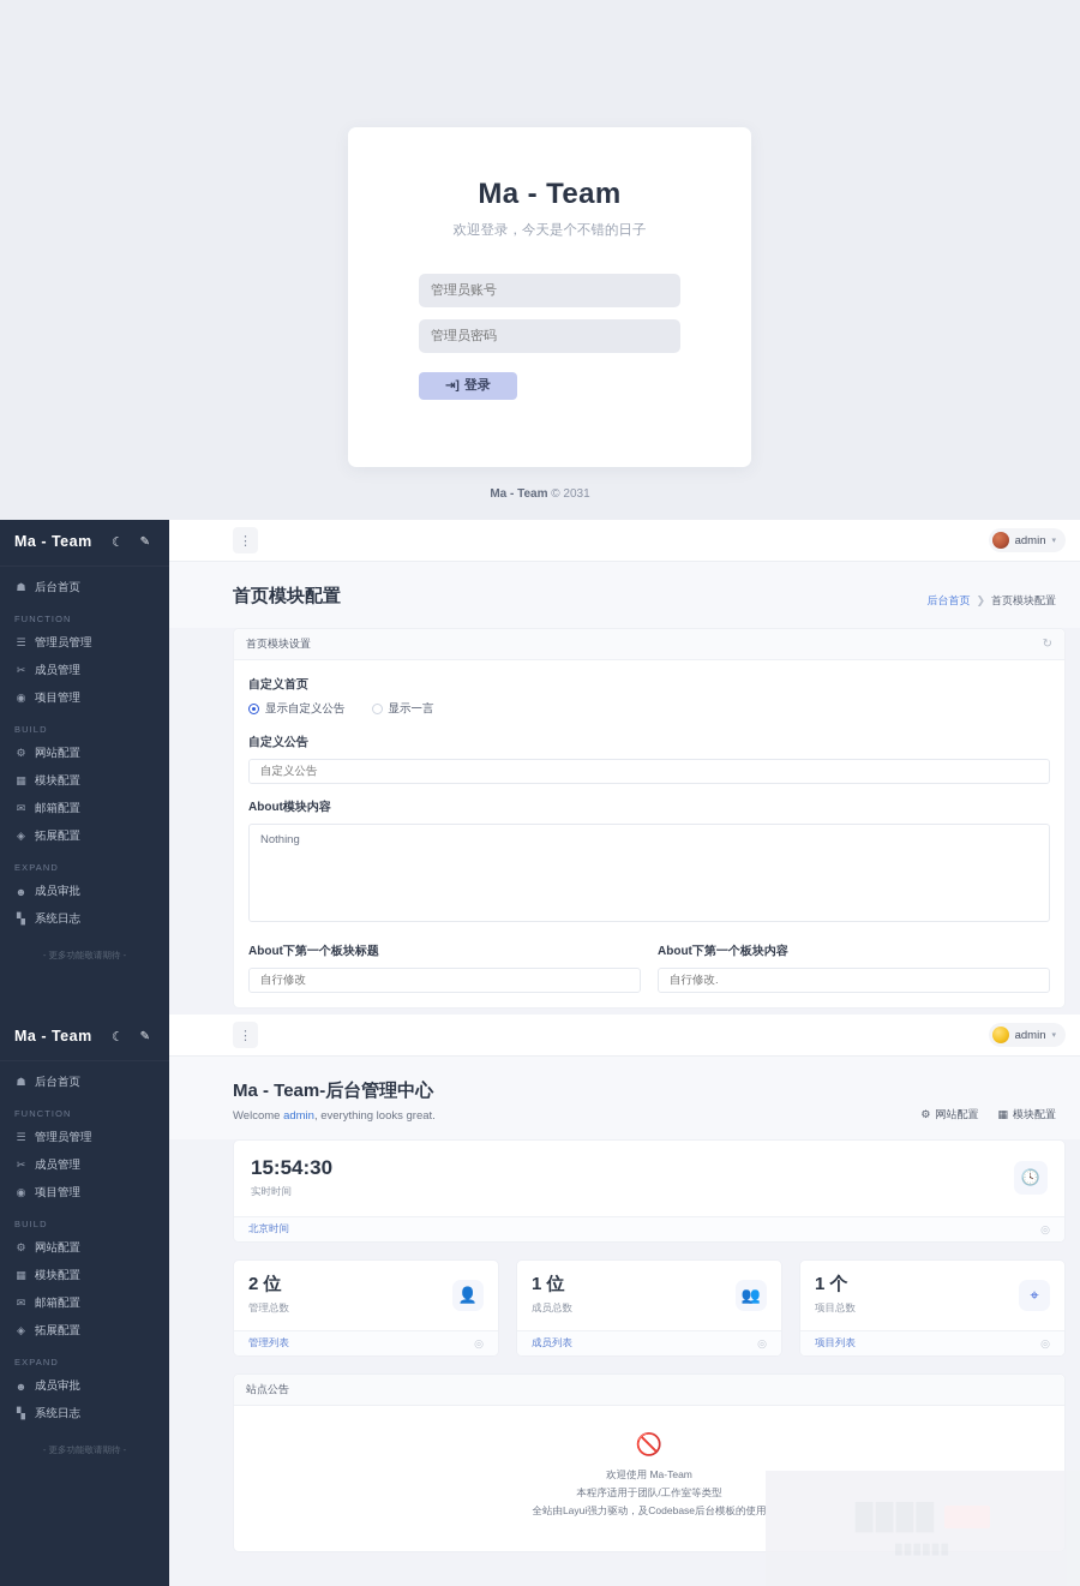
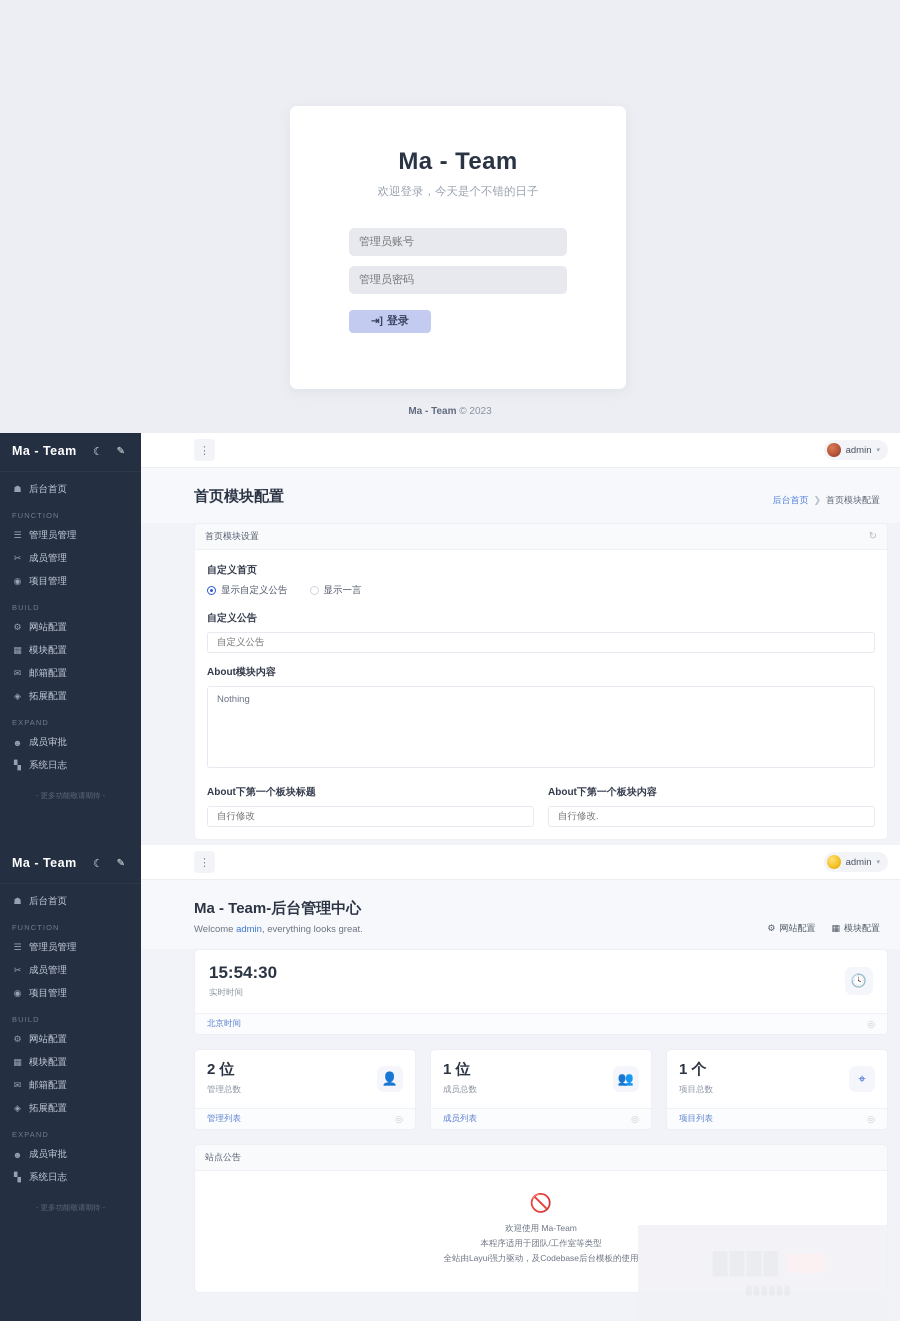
  Ma - Team
  欢迎登录，今天是个不错的日子
  管理员账号
  管理员密码
  ⇥]
  登录
- Ma - Team © 2031
+ Ma - Team © 2023
  Ma - Team
  ☾
  ✎
  ☗
  后台首页
  FUNCTION
  ☰
  管理员管理
  ✂
  成员管理
  ◉
  项目管理
  BUILD
  ⚙
  网站配置
  ▦
  模块配置
  ✉
  邮箱配置
  ◈
  拓展配置
  EXPAND
  ☻
  成员审批
  ▚
  系统日志
  - 更多功能敬请期待 -
  ⋮
  admin
  首页模块配置
  后台首页
  ❯
  首页模块配置
  首页模块设置
  ↻
  自定义首页
  显示自定义公告
  显示一言
  自定义公告
  自定义公告
  About模块内容
  Nothing
  About下第一个板块标题
  自行修改
  About下第一个板块内容
  自行修改.
  Ma - Team
  ☾
  ✎
  ☗
  后台首页
  FUNCTION
  ☰
  管理员管理
  ✂
  成员管理
  ◉
  项目管理
  BUILD
  ⚙
  网站配置
  ▦
  模块配置
  ✉
  邮箱配置
  ◈
  拓展配置
  EXPAND
  ☻
  成员审批
  ▚
  系统日志
  - 更多功能敬请期待 -
  ⋮
  admin
  Ma - Team-后台管理中心
  Welcome admin, everything looks great.
  ⚙
  网站配置
  ▦
  模块配置
  15:54:30
  实时时间
  🕓
  北京时间
  ◎
  2 位
  管理总数
  👤
  管理列表
  ◎
  1 位
  成员总数
  👥
  成员列表
  ◎
  1 个
  项目总数
  ⌖
  项目列表
  ◎
  站点公告
  🚫
  欢迎使用 Ma-Team
  本程序适用于团队/工作室等类型
  全站由Layui强力驱动，及Codebase后台模板的使用
